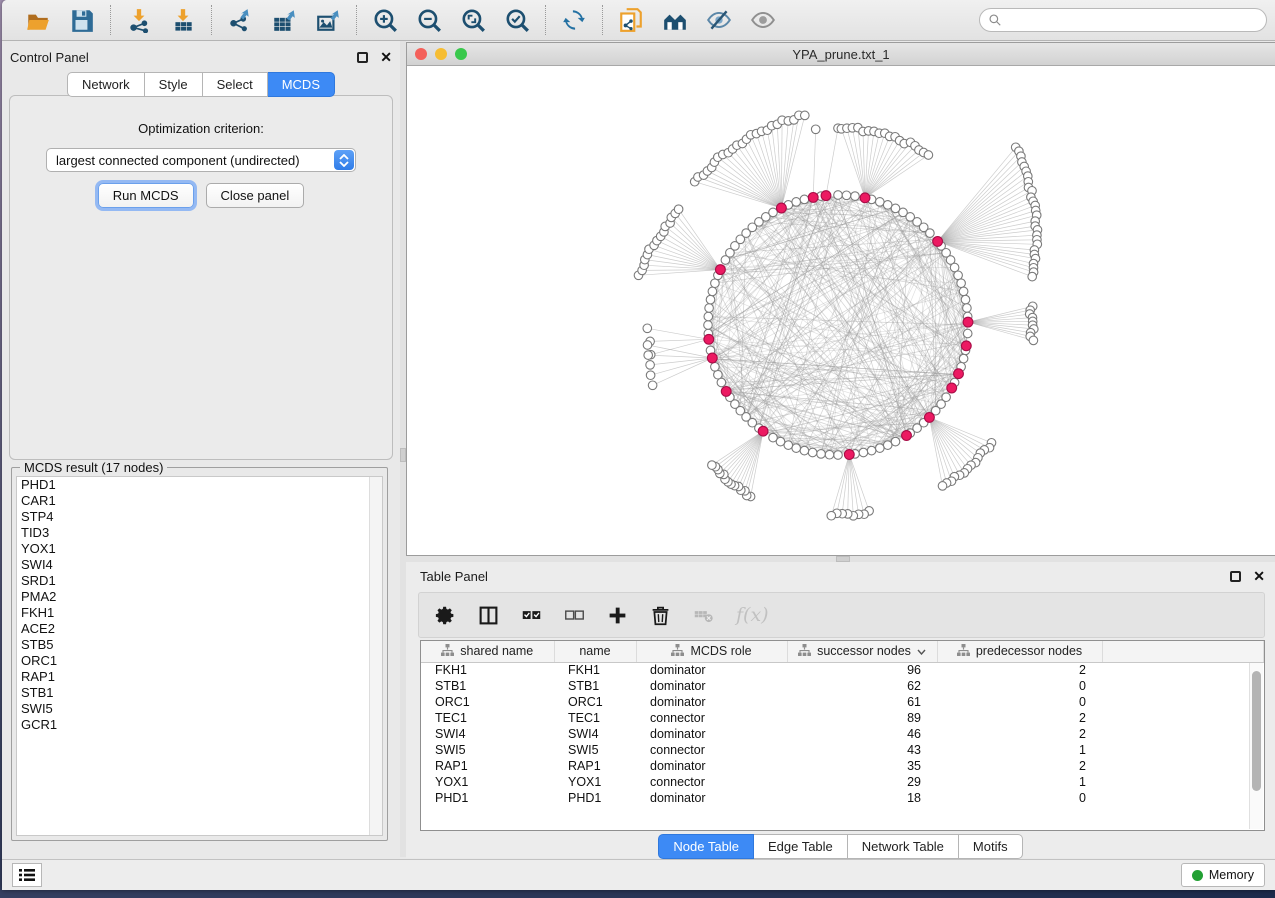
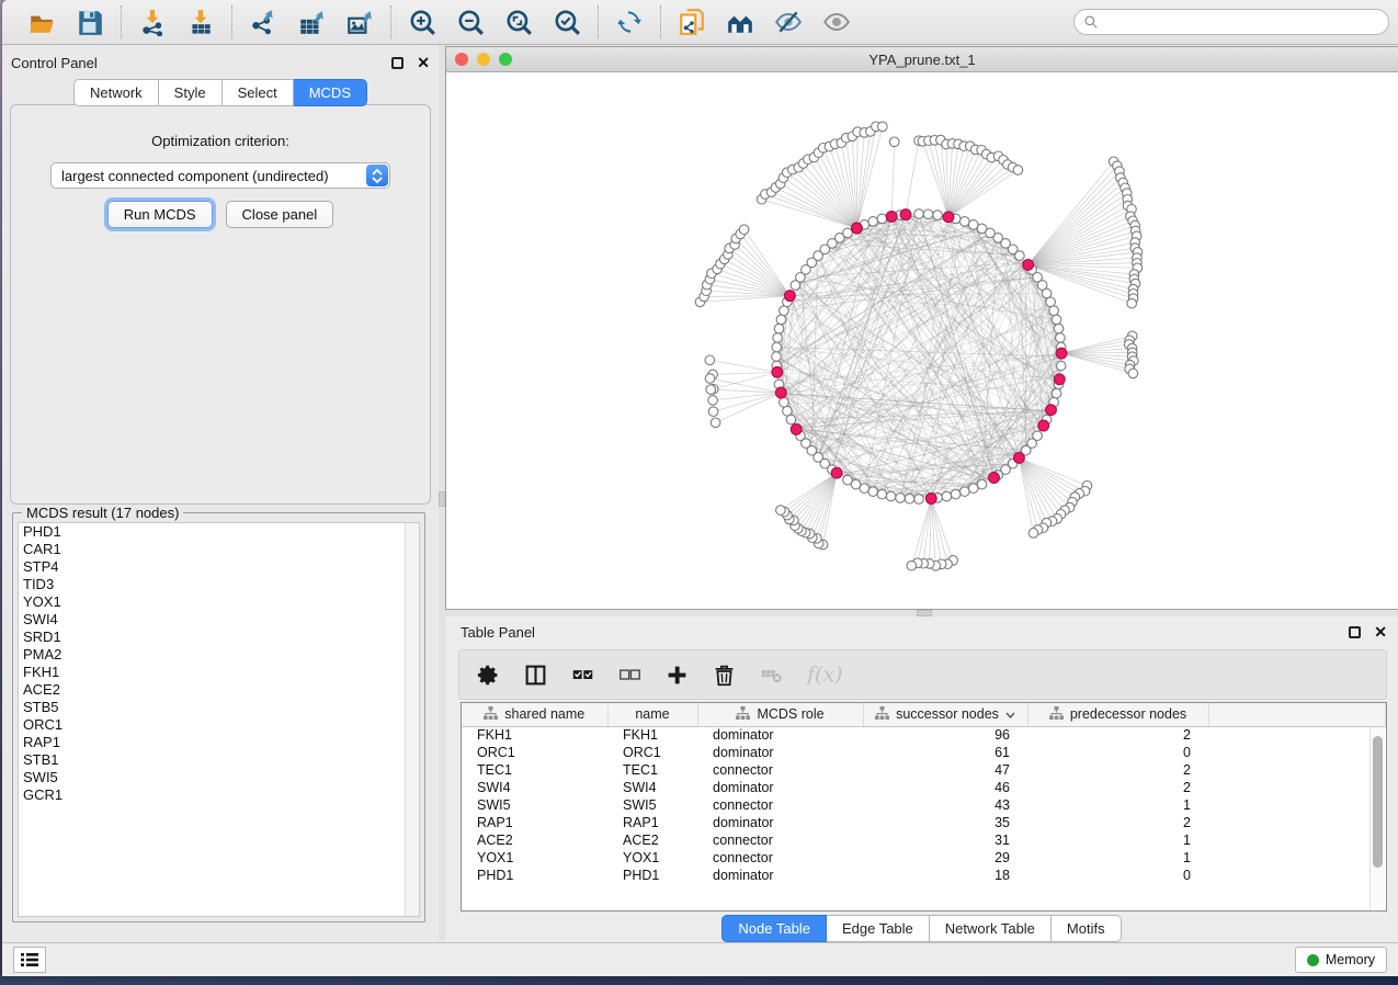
  Control Panel
  ✕
  Network
  Style
  Select
  MCDS
  Optimization criterion:
  largest connected component (undirected)
  Run MCDS
  Close panel
  MCDS result (17 nodes)
  PHD1
  CAR1
  STP4
  TID3
  YOX1
  SWI4
  SRD1
  PMA2
  FKH1
  ACE2
  STB5
  ORC1
  RAP1
  STB1
  SWI5
  GCR1
  YPA_prune.txt_1
  Table Panel
  ✕
  f(x)
  shared name	name	MCDS role	successor nodes	predecessor nodes
  FKH1	FKH1	dominator	96	2
- STB1	STB1	dominator	62	0
  ORC1	ORC1	dominator	61	0
- TEC1	TEC1	connector	89	2
+ TEC1	TEC1	connector	47	2
  SWI4	SWI4	dominator	46	2
  SWI5	SWI5	connector	43	1
  RAP1	RAP1	dominator	35	2
+ ACE2	ACE2	connector	31	1
  YOX1	YOX1	connector	29	1
  PHD1	PHD1	dominator	18	0
  Node Table
  Edge Table
  Network Table
  Motifs
  Memory
